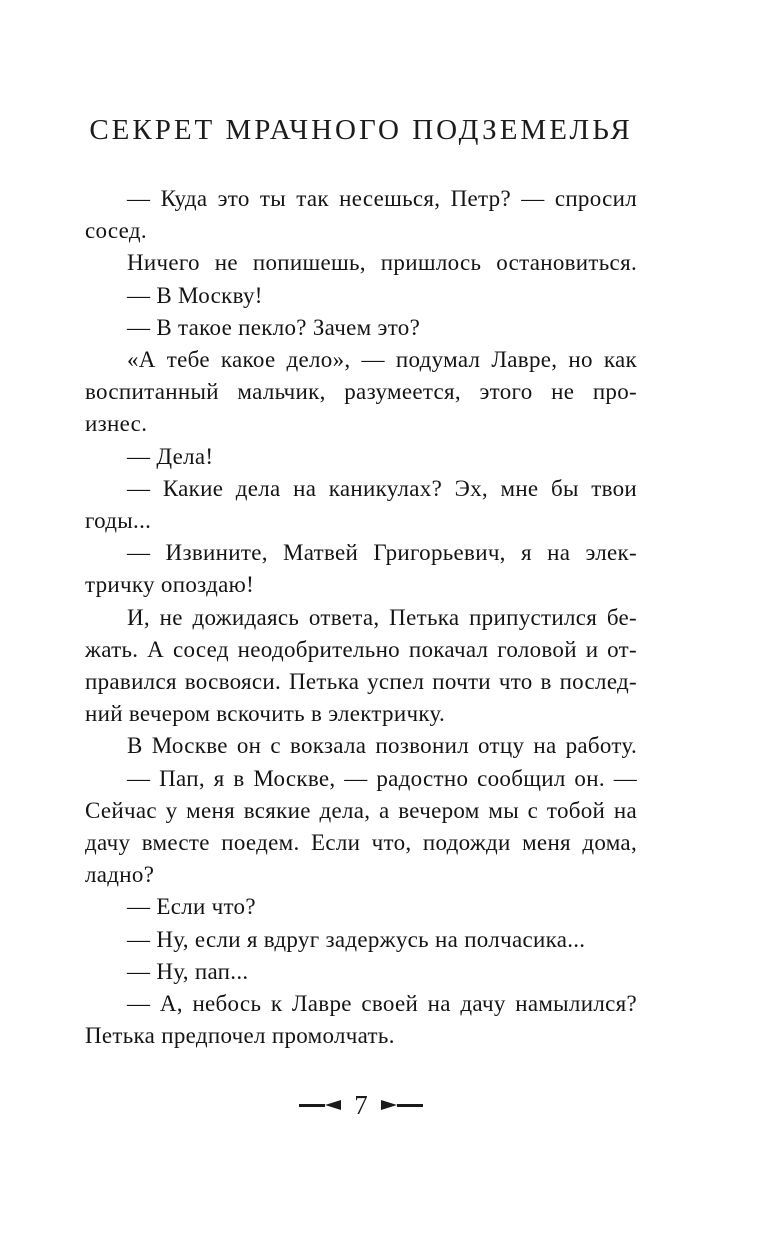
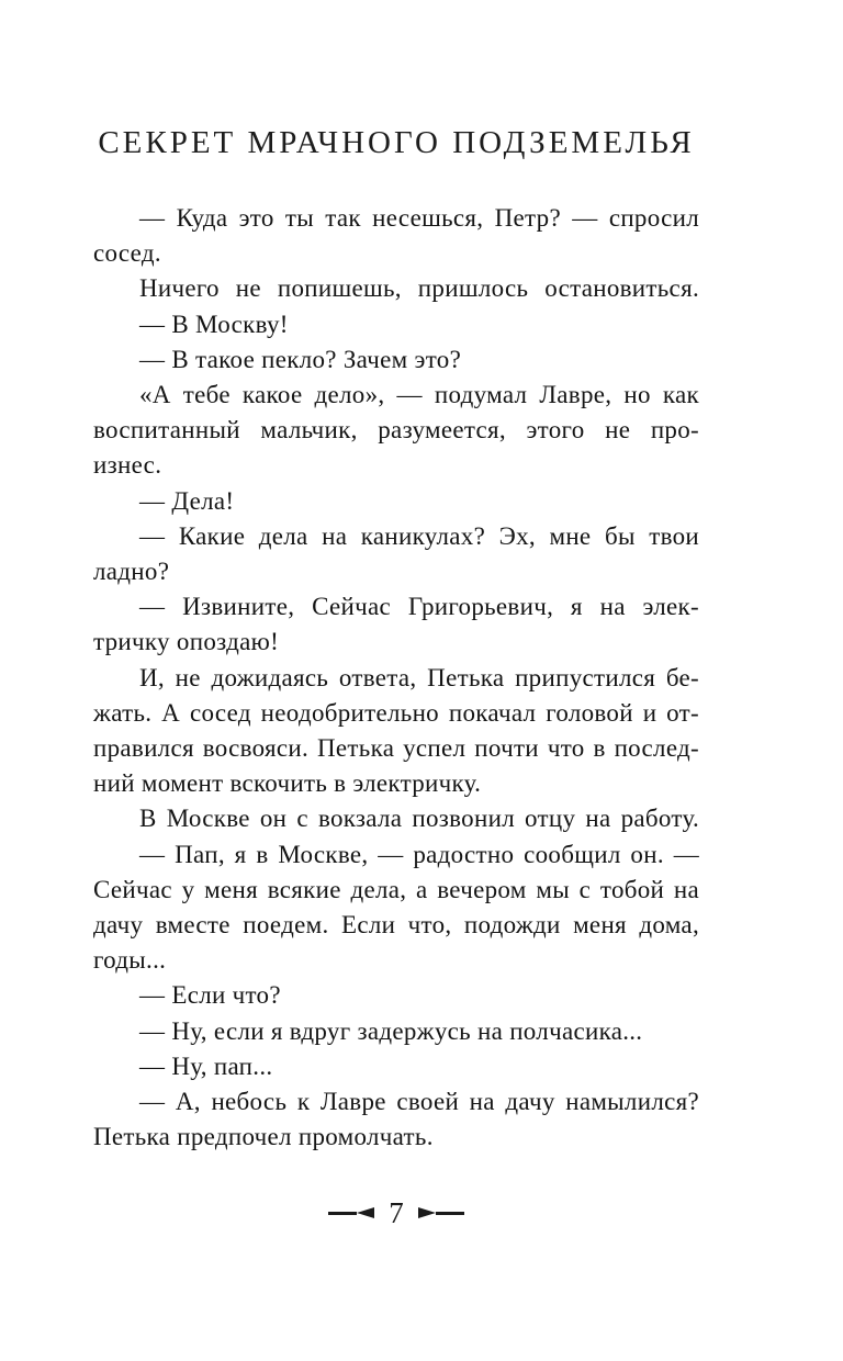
  СЕКРЕТ МРАЧНОГО ПОДЗЕМЕЛЬЯ
  — Куда это ты так несешься, Петр? — спросил
  сосед.
  Ничего не попишешь, пришлось остановиться.
  — В Москву!
  — В такое пекло? Зачем это?
  «А тебе какое дело», — подумал Лавре, но как
  воспитанный мальчик, разумеется, этого не про-
  изнес.
  — Дела!
  — Какие дела на каникулах? Эх, мне бы твои
- годы...
+ ладно?
- — Извините, Матвей Григорьевич, я на элек-
+ — Извините, Сейчас Григорьевич, я на элек-
  тричку опоздаю!
  И, не дожидаясь ответа, Петька припустился бе-
  жать. А сосед неодобрительно покачал головой и от-
  правился восвояси. Петька успел почти что в послед-
- ний вечером вскочить в электричку.
+ ний момент вскочить в электричку.
  В Москве он с вокзала позвонил отцу на работу.
  — Пап, я в Москве, — радостно сообщил он. —
  Сейчас у меня всякие дела, а вечером мы с тобой на
  дачу вместе поедем. Если что, подожди меня дома,
- ладно?
+ годы...
  — Если что?
  — Ну, если я вдруг задержусь на полчасика...
  — Ну, пап...
  — А, небось к Лавре своей на дачу намылился?
  Петька предпочел промолчать.
  7
